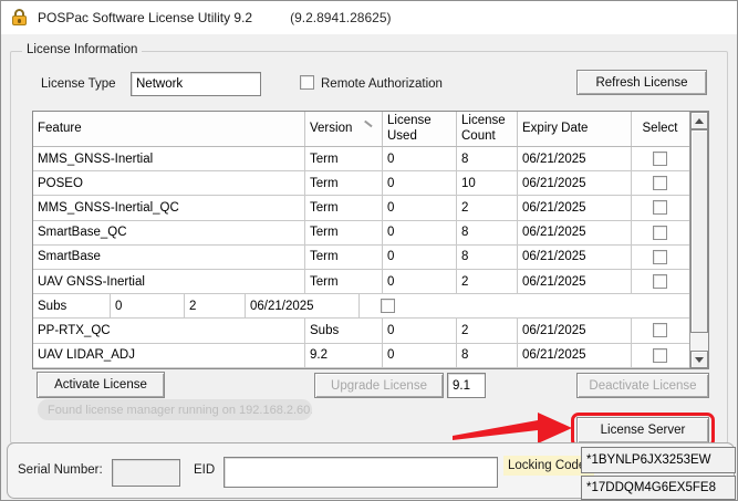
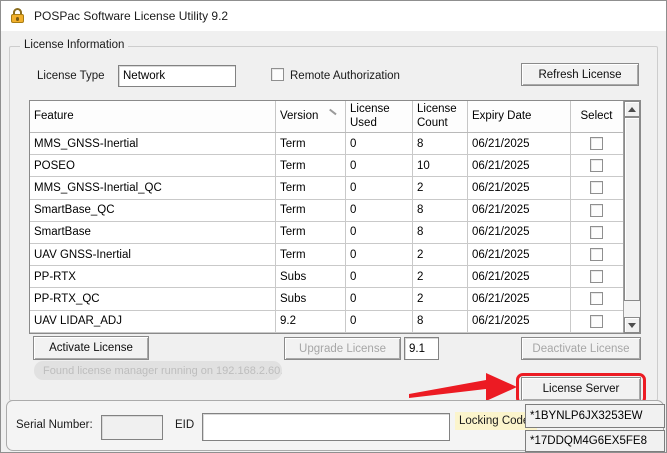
  POSPac Software License Utility 9.2
- (9.2.8941.28625)
  License Information
  License Type
  Network
  Remote Authorization
  Refresh License
  Feature
  Version
  License Used
  License Count
  Expiry Date
  Select
  MMS_GNSS-Inertial
  Term
  0
  8
  06/21/2025
  POSEO
  Term
  0
  10
  06/21/2025
  MMS_GNSS-Inertial_QC
  Term
  0
  2
  06/21/2025
  SmartBase_QC
  Term
  0
  8
  06/21/2025
  SmartBase
  Term
  0
  8
  06/21/2025
  UAV GNSS-Inertial
  Term
  0
  2
  06/21/2025
+ PP-RTX
  Subs
  0
  2
  06/21/2025
  PP-RTX_QC
  Subs
  0
  2
  06/21/2025
  UAV LIDAR_ADJ
  9.2
  0
  8
  06/21/2025
  Activate License
  Upgrade License
  9.1
  Deactivate License
  Found license manager running on 192.168.2.60.
  License Server
  Serial Number:
  EID
  Locking Cod
  *1BYNLP6JX3253EW
  *17DDQM4G6EX5FE8
